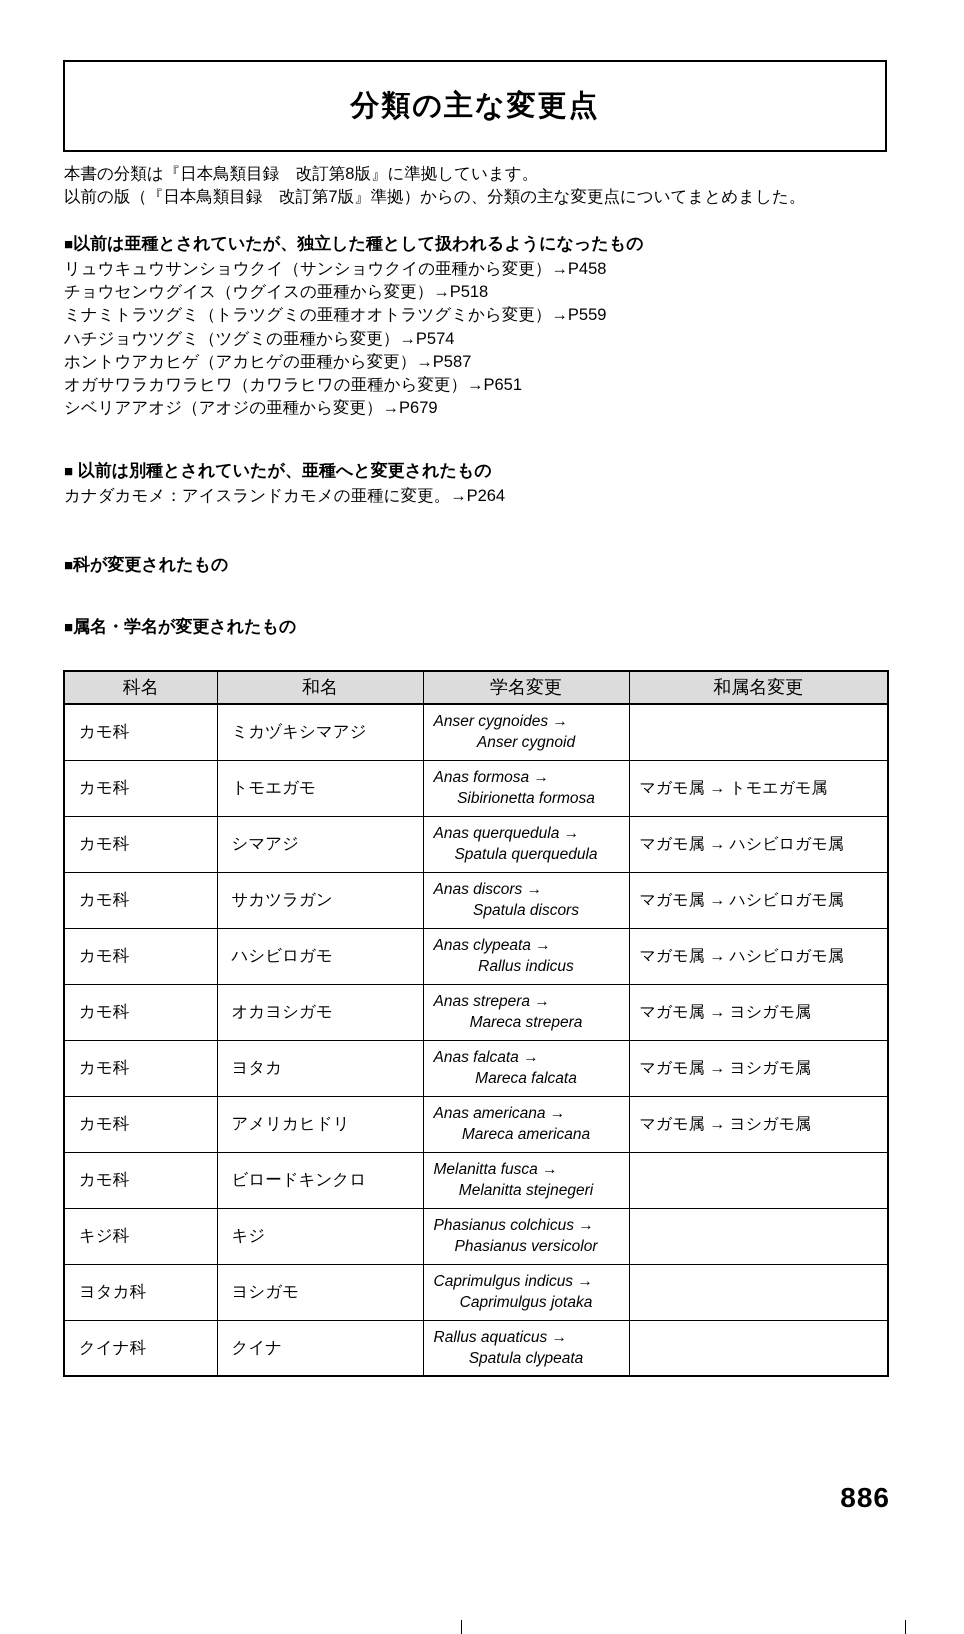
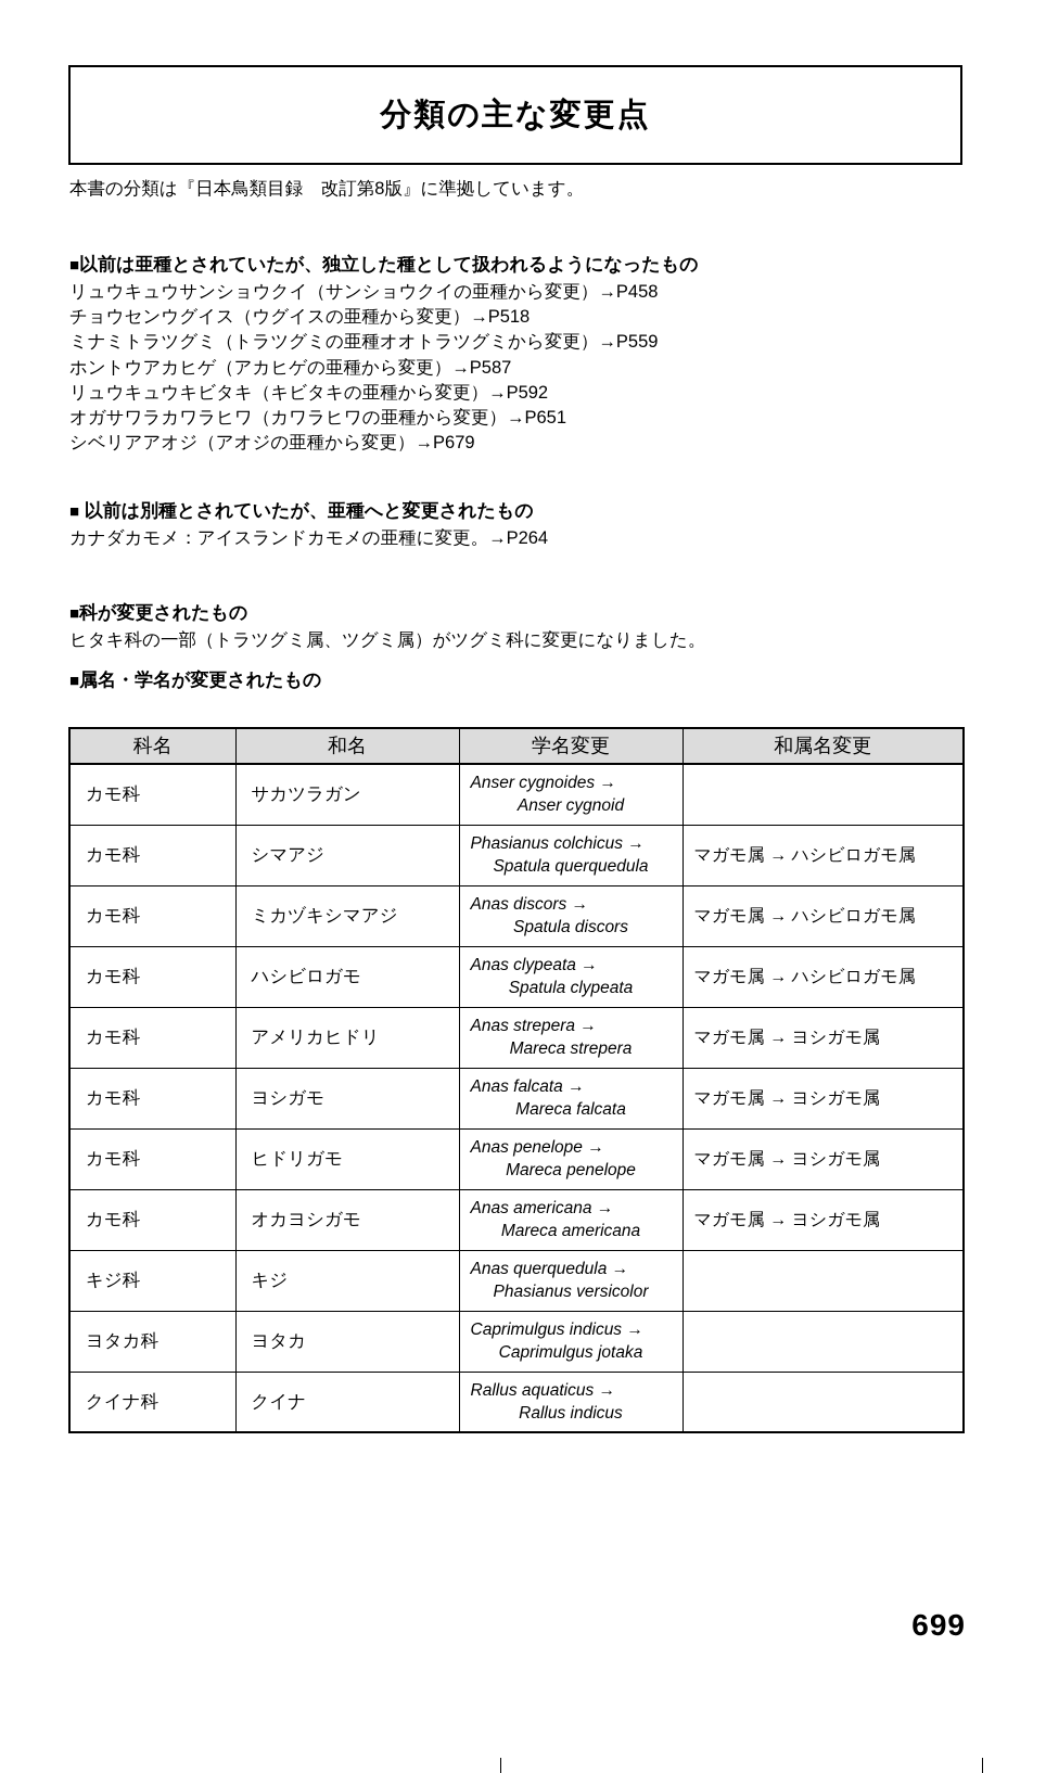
  分類の主な変更点
  本書の分類は『日本鳥類目録 改訂第8版』に準拠しています。
- 以前の版（『日本鳥類目録 改訂第7版』準拠）からの、分類の主な変更点についてまとめました。
  ■以前は亜種とされていたが、独立した種として扱われるようになったもの
  リュウキュウサンショウクイ（サンショウクイの亜種から変更）→P458
  チョウセンウグイス（ウグイスの亜種から変更）→P518
  ミナミトラツグミ（トラツグミの亜種オオトラツグミから変更）→P559
- ハチジョウツグミ（ツグミの亜種から変更）→P574
  ホントウアカヒゲ（アカヒゲの亜種から変更）→P587
+ リュウキュウキビタキ（キビタキの亜種から変更）→P592
  オガサワラカワラヒワ（カワラヒワの亜種から変更）→P651
  シベリアアオジ（アオジの亜種から変更）→P679
  ■ 以前は別種とされていたが、亜種へと変更されたもの
  カナダカモメ：アイスランドカモメの亜種に変更。→P264
  ■科が変更されたもの
+ ヒタキ科の一部（トラツグミ属、ツグミ属）がツグミ科に変更になりました。
  ■属名・学名が変更されたもの
  科名	和名	学名変更	和属名変更
- カモ科	ミカヅキシマアジ	Anser cygnoides → Anser cygnoid
+ カモ科	サカツラガン	Anser cygnoides → Anser cygnoid
- カモ科	トモエガモ	Anas formosa → Sibirionetta formosa	マガモ属 → トモエガモ属
- カモ科	シマアジ	Anas querquedula → Spatula querquedula	マガモ属 → ハシビロガモ属
+ カモ科	シマアジ	Phasianus colchicus → Spatula querquedula	マガモ属 → ハシビロガモ属
- カモ科	サカツラガン	Anas discors → Spatula discors	マガモ属 → ハシビロガモ属
+ カモ科	ミカヅキシマアジ	Anas discors → Spatula discors	マガモ属 → ハシビロガモ属
- カモ科	ハシビロガモ	Anas clypeata → Rallus indicus	マガモ属 → ハシビロガモ属
+ カモ科	ハシビロガモ	Anas clypeata → Spatula clypeata	マガモ属 → ハシビロガモ属
- カモ科	オカヨシガモ	Anas strepera → Mareca strepera	マガモ属 → ヨシガモ属
+ カモ科	アメリカヒドリ	Anas strepera → Mareca strepera	マガモ属 → ヨシガモ属
- カモ科	ヨタカ	Anas falcata → Mareca falcata	マガモ属 → ヨシガモ属
+ カモ科	ヨシガモ	Anas falcata → Mareca falcata	マガモ属 → ヨシガモ属
+ カモ科	ヒドリガモ	Anas penelope → Mareca penelope	マガモ属 → ヨシガモ属
- カモ科	アメリカヒドリ	Anas americana → Mareca americana	マガモ属 → ヨシガモ属
+ カモ科	オカヨシガモ	Anas americana → Mareca americana	マガモ属 → ヨシガモ属
- カモ科	ビロードキンクロ	Melanitta fusca → Melanitta stejnegeri
- キジ科	キジ	Phasianus colchicus → Phasianus versicolor
+ キジ科	キジ	Anas querquedula → Phasianus versicolor
- ヨタカ科	ヨシガモ	Caprimulgus indicus → Caprimulgus jotaka
+ ヨタカ科	ヨタカ	Caprimulgus indicus → Caprimulgus jotaka
- クイナ科	クイナ	Rallus aquaticus → Spatula clypeata
+ クイナ科	クイナ	Rallus aquaticus → Rallus indicus
- 886
+ 699
